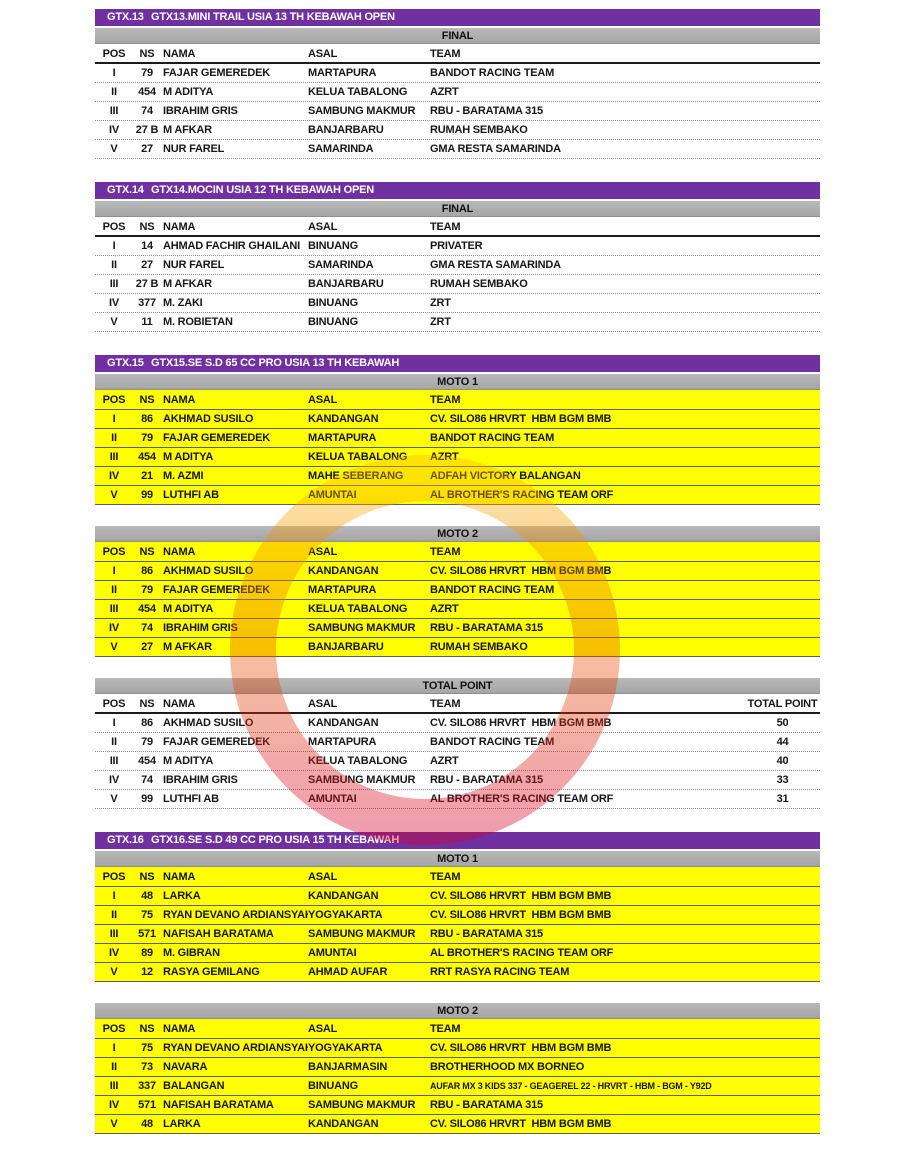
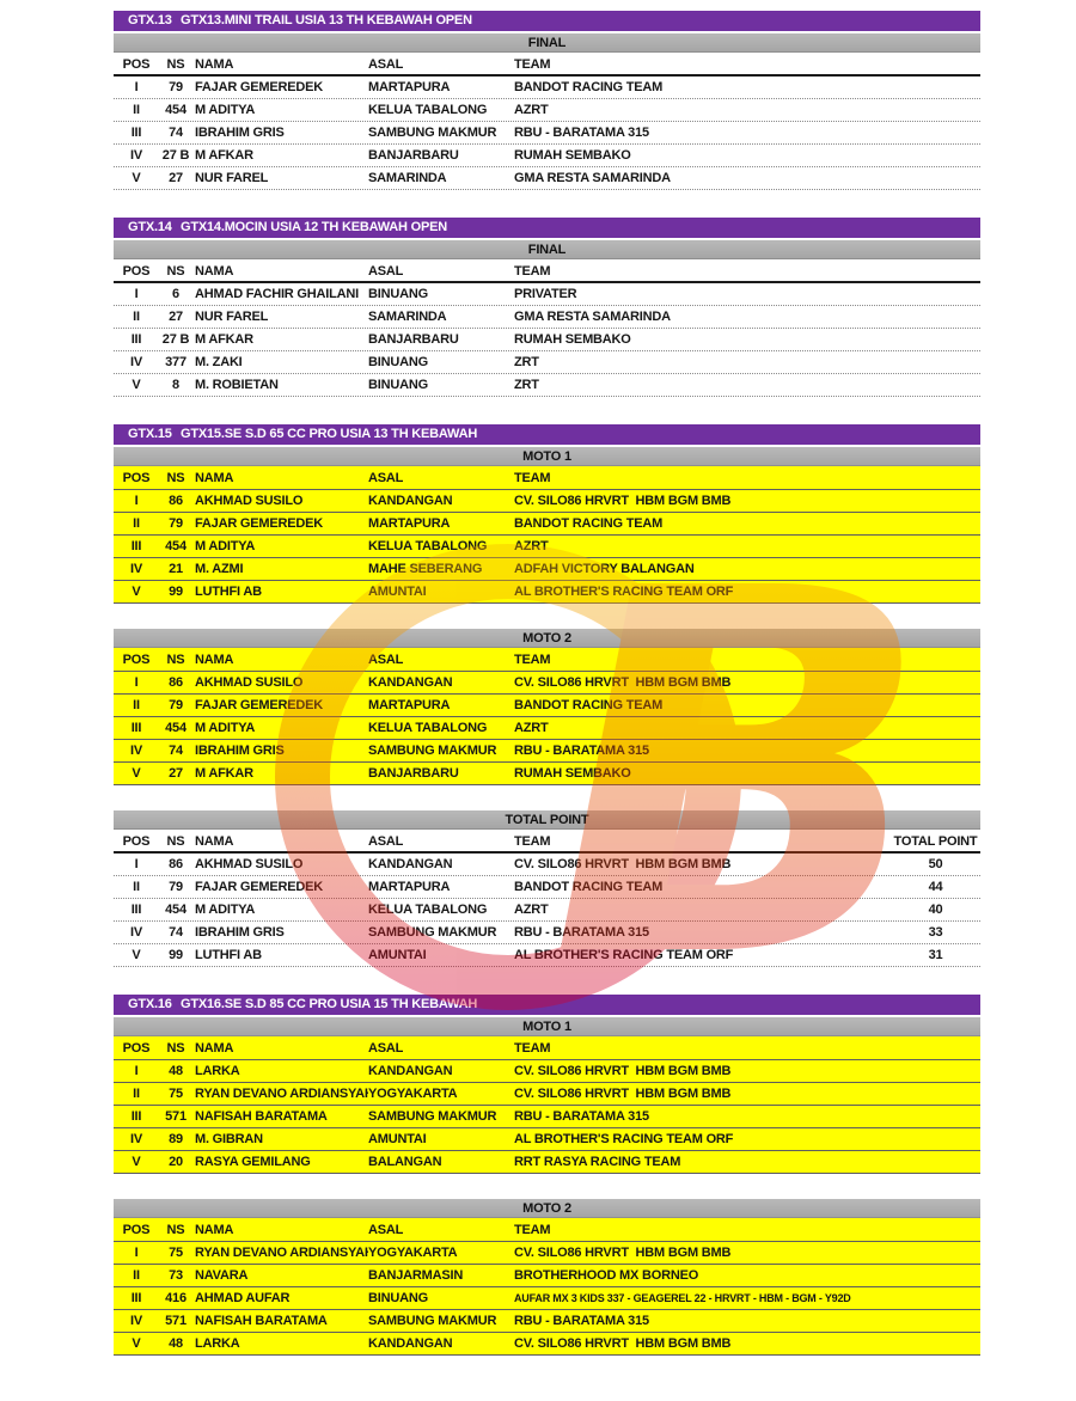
  GTX.13
  GTX13.MINI TRAIL USIA 13 TH KEBAWAH OPEN
  FINAL
  POS
  NS
  NAMA
  ASAL
  TEAM
  I
  79
  FAJAR GEMEREDEK
  MARTAPURA
  BANDOT RACING TEAM
  II
  454
  M ADITYA
  KELUA TABALONG
  AZRT
  III
  74
  IBRAHIM GRIS
  SAMBUNG MAKMUR
  RBU - BARATAMA 315
  IV
  27 B
  M AFKAR
  BANJARBARU
  RUMAH SEMBAKO
  V
  27
  NUR FAREL
  SAMARINDA
  GMA RESTA SAMARINDA
  GTX.14
  GTX14.MOCIN USIA 12 TH KEBAWAH OPEN
  FINAL
  POS
  NS
  NAMA
  ASAL
  TEAM
  I
- 14
+ 6
  AHMAD FACHIR GHAILANI
  BINUANG
  PRIVATER
  II
  27
  NUR FAREL
  SAMARINDA
  GMA RESTA SAMARINDA
  III
  27 B
  M AFKAR
  BANJARBARU
  RUMAH SEMBAKO
  IV
  377
  M. ZAKI
  BINUANG
  ZRT
  V
- 11
+ 8
  M. ROBIETAN
  BINUANG
  ZRT
  GTX.15
  GTX15.SE S.D 65 CC PRO USIA 13 TH KEBAWAH
  MOTO 1
  POS
  NS
  NAMA
  ASAL
  TEAM
  I
  86
  AKHMAD SUSILO
  KANDANGAN
  CV. SILO86 HRVRT HBM BGM BMB
  II
  79
  FAJAR GEMEREDEK
  MARTAPURA
  BANDOT RACING TEAM
  III
  454
  M ADITYA
  KELUA TABALONG
  AZRT
  IV
  21
  M. AZMI
  MAHE SEBERANG
  ADFAH VICTORY BALANGAN
  V
  99
  LUTHFI AB
  AMUNTAI
  AL BROTHER'S RACING TEAM ORF
  MOTO 2
  POS
  NS
  NAMA
  ASAL
  TEAM
  I
  86
  AKHMAD SUSILO
  KANDANGAN
  CV. SILO86 HRVRT HBM BGM BMB
  II
  79
  FAJAR GEMEREDEK
  MARTAPURA
  BANDOT RACING TEAM
  III
  454
  M ADITYA
  KELUA TABALONG
  AZRT
  IV
  74
  IBRAHIM GRIS
  SAMBUNG MAKMUR
  RBU - BARATAMA 315
  V
  27
  M AFKAR
  BANJARBARU
  RUMAH SEMBAKO
  TOTAL POINT
  POS
  NS
  NAMA
  ASAL
  TEAM
  TOTAL POINT
  I
  86
  AKHMAD SUSILO
  KANDANGAN
  CV. SILO86 HRVRT HBM BGM BMB
  50
  II
  79
  FAJAR GEMEREDEK
  MARTAPURA
  BANDOT RACING TEAM
  44
  III
  454
  M ADITYA
  KELUA TABALONG
  AZRT
  40
  IV
  74
  IBRAHIM GRIS
  SAMBUNG MAKMUR
  RBU - BARATAMA 315
  33
  V
  99
  LUTHFI AB
  AMUNTAI
  AL BROTHER'S RACING TEAM ORF
  31
  GTX.16
- GTX16.SE S.D 49 CC PRO USIA 15 TH KEBAWAH
+ GTX16.SE S.D 85 CC PRO USIA 15 TH KEBAWAH
  MOTO 1
  POS
  NS
  NAMA
  ASAL
  TEAM
  I
  48
  LARKA
  KANDANGAN
  CV. SILO86 HRVRT HBM BGM BMB
  II
  75
  RYAN DEVANO ARDIANSYA
  YOGYAKARTA
  CV. SILO86 HRVRT HBM BGM BMB
  III
  571
  NAFISAH BARATAMA
  SAMBUNG MAKMUR
  RBU - BARATAMA 315
  IV
  89
  M. GIBRAN
  AMUNTAI
  AL BROTHER'S RACING TEAM ORF
  V
- 12
+ 20
  RASYA GEMILANG
- AHMAD AUFAR
+ BALANGAN
  RRT RASYA RACING TEAM
  MOTO 2
  POS
  NS
  NAMA
  ASAL
  TEAM
  I
  75
  RYAN DEVANO ARDIANSYA
  YOGYAKARTA
  CV. SILO86 HRVRT HBM BGM BMB
  II
  73
  NAVARA
  BANJARMASIN
  BROTHERHOOD MX BORNEO
  III
- 337
+ 416
- BALANGAN
+ AHMAD AUFAR
  BINUANG
  AUFAR MX 3 KIDS 337 - GEAGEREL 22 - HRVRT - HBM - BGM - Y92D
  IV
  571
  NAFISAH BARATAMA
  SAMBUNG MAKMUR
  RBU - BARATAMA 315
  V
  48
  LARKA
  KANDANGAN
  CV. SILO86 HRVRT HBM BGM BMB
+ B
